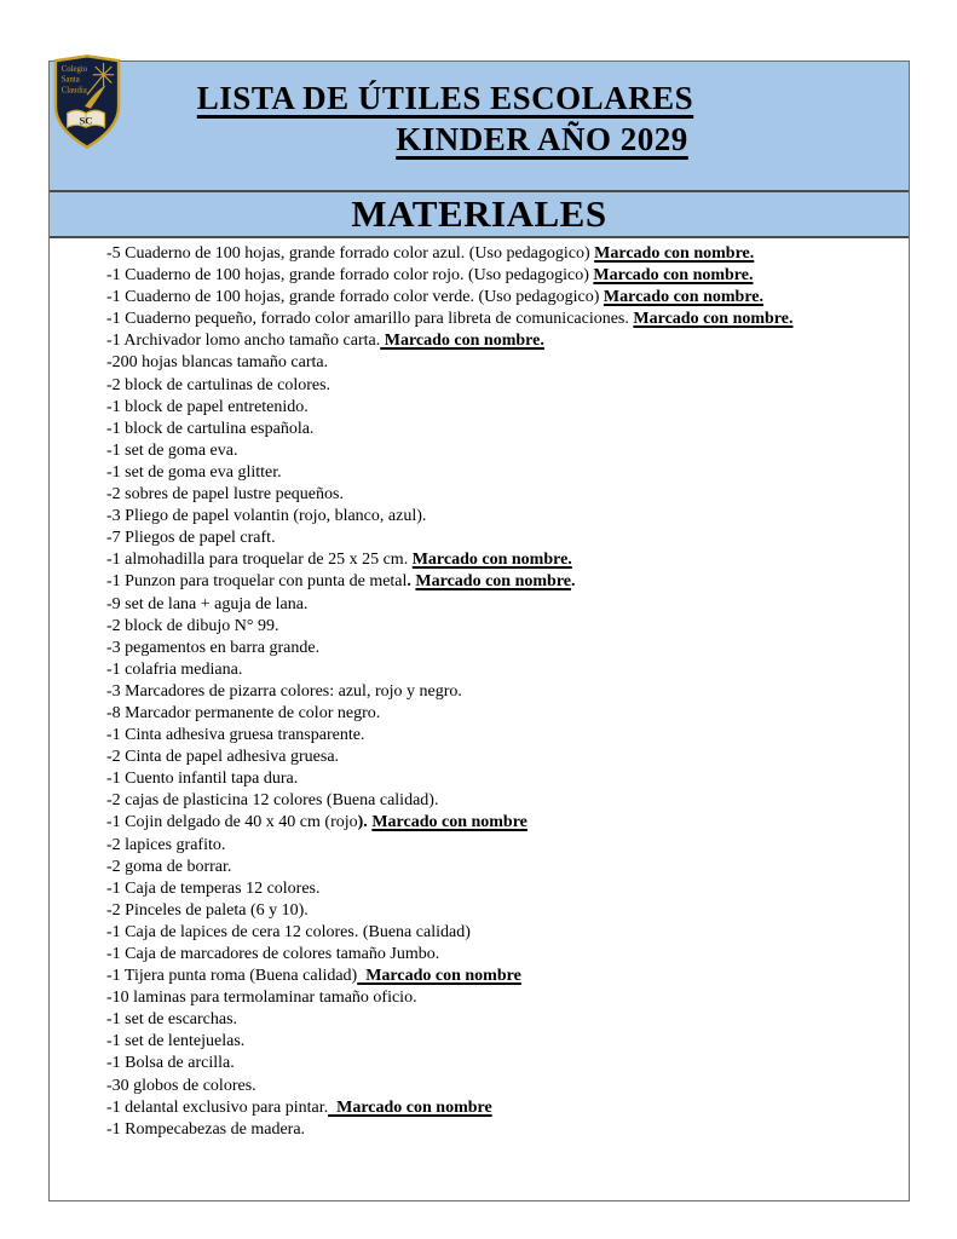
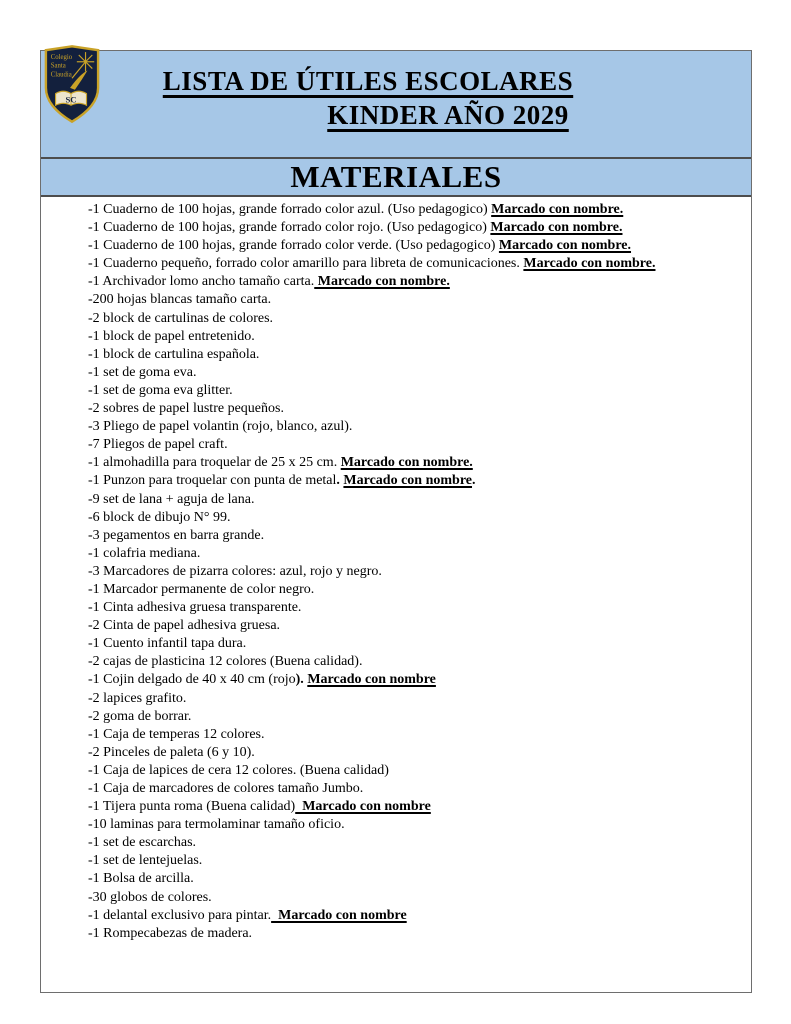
  SC
  LISTA DE ÚTILES ESCOLARES
  KINDER AÑO 2029
  MATERIALES
- -5 Cuaderno de 100 hojas, grande forrado color azul. (Uso pedagogico) Marcado con nombre.
+ -1 Cuaderno de 100 hojas, grande forrado color azul. (Uso pedagogico) Marcado con nombre.
  -1 Cuaderno de 100 hojas, grande forrado color rojo. (Uso pedagogico) Marcado con nombre.
  -1 Cuaderno de 100 hojas, grande forrado color verde. (Uso pedagogico) Marcado con nombre.
  -1 Cuaderno pequeño, forrado color amarillo para libreta de comunicaciones. Marcado con nombre.
  -1 Archivador lomo ancho tamaño carta. Marcado con nombre.
  -200 hojas blancas tamaño carta.
  -2 block de cartulinas de colores.
  -1 block de papel entretenido.
  -1 block de cartulina española.
  -1 set de goma eva.
  -1 set de goma eva glitter.
  -2 sobres de papel lustre pequeños.
  -3 Pliego de papel volantin (rojo, blanco, azul).
  -7 Pliegos de papel craft.
  -1 almohadilla para troquelar de 25 x 25 cm. Marcado con nombre.
  -1 Punzon para troquelar con punta de metal. Marcado con nombre.
  -9 set de lana + aguja de lana.
- -2 block de dibujo N° 99.
+ -6 block de dibujo N° 99.
  -3 pegamentos en barra grande.
  -1 colafria mediana.
  -3 Marcadores de pizarra colores: azul, rojo y negro.
- -8 Marcador permanente de color negro.
+ -1 Marcador permanente de color negro.
  -1 Cinta adhesiva gruesa transparente.
  -2 Cinta de papel adhesiva gruesa.
  -1 Cuento infantil tapa dura.
  -2 cajas de plasticina 12 colores (Buena calidad).
  -1 Cojin delgado de 40 x 40 cm (rojo). Marcado con nombre
  -2 lapices grafito.
  -2 goma de borrar.
  -1 Caja de temperas 12 colores.
  -2 Pinceles de paleta (6 y 10).
  -1 Caja de lapices de cera 12 colores. (Buena calidad)
  -1 Caja de marcadores de colores tamaño Jumbo.
  -1 Tijera punta roma (Buena calidad) Marcado con nombre
  -10 laminas para termolaminar tamaño oficio.
  -1 set de escarchas.
  -1 set de lentejuelas.
  -1 Bolsa de arcilla.
  -30 globos de colores.
  -1 delantal exclusivo para pintar. Marcado con nombre
  -1 Rompecabezas de madera.
